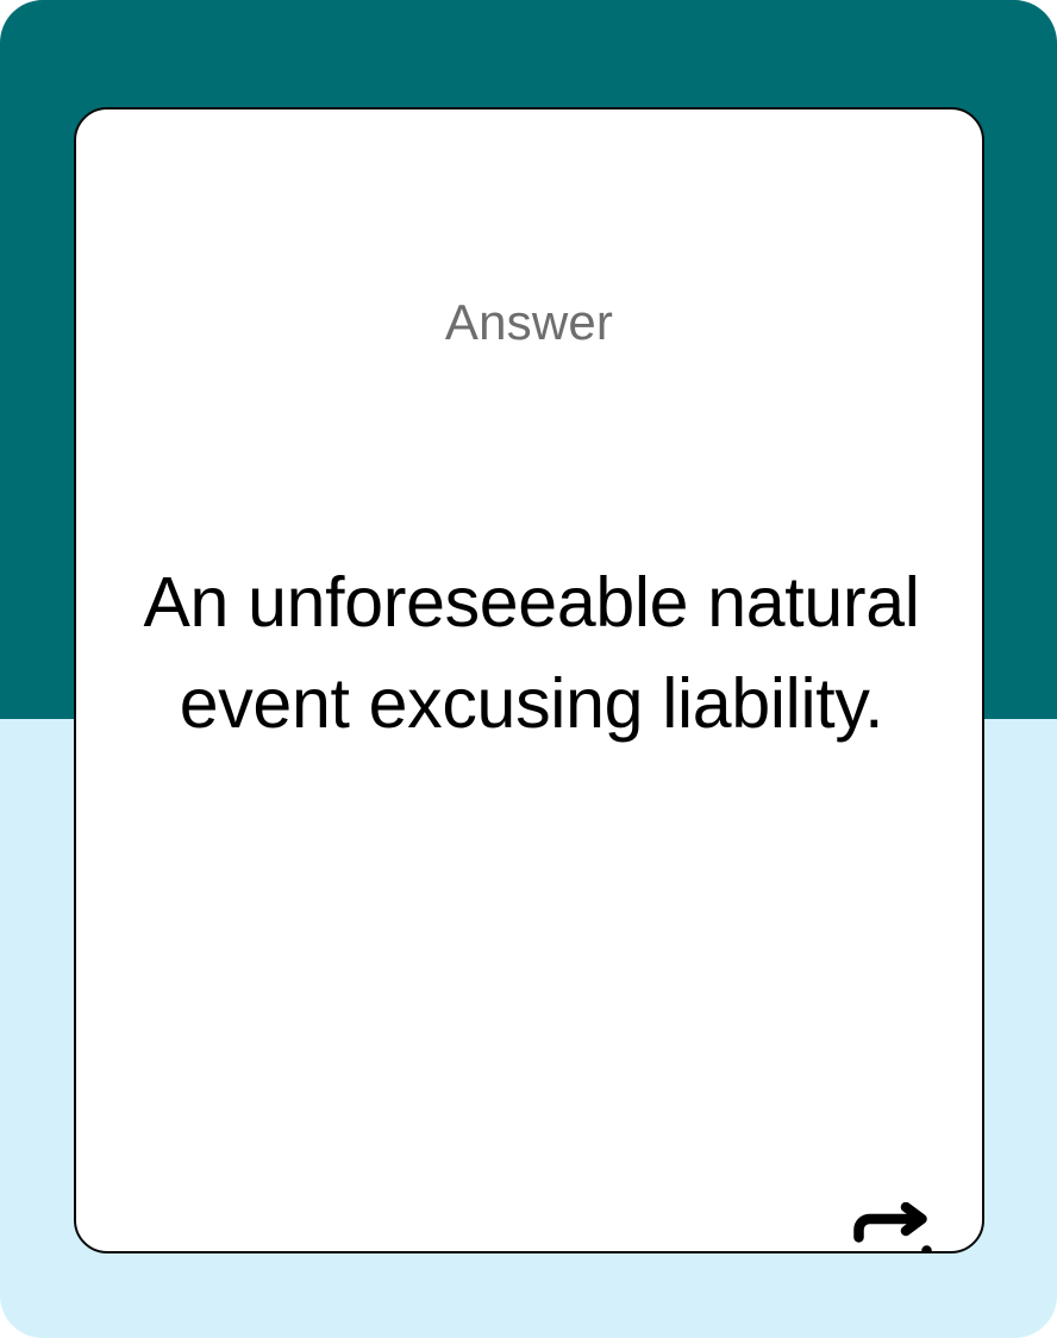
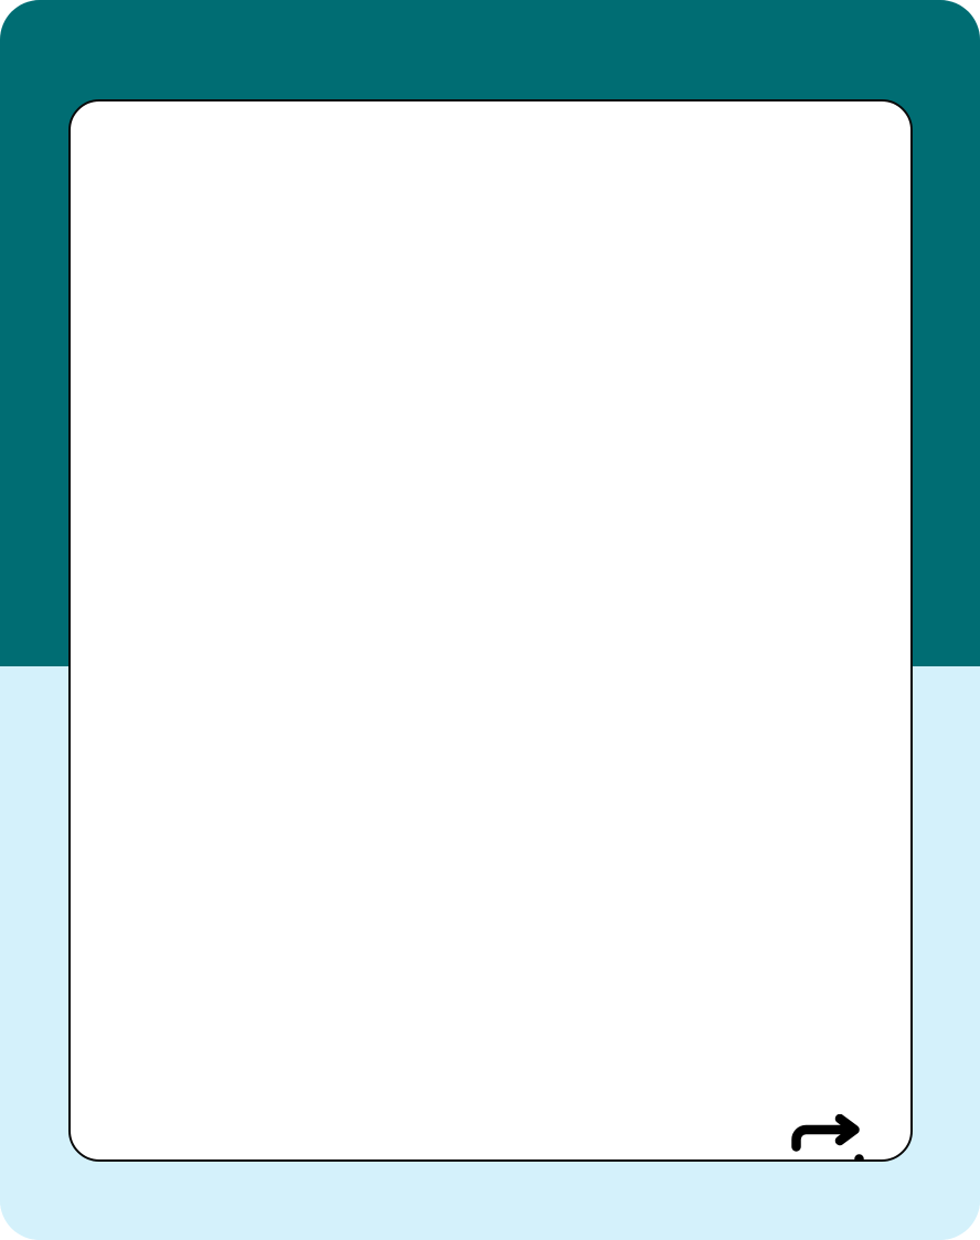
- Answer
- An unforeseeable natural event excusing liability.
